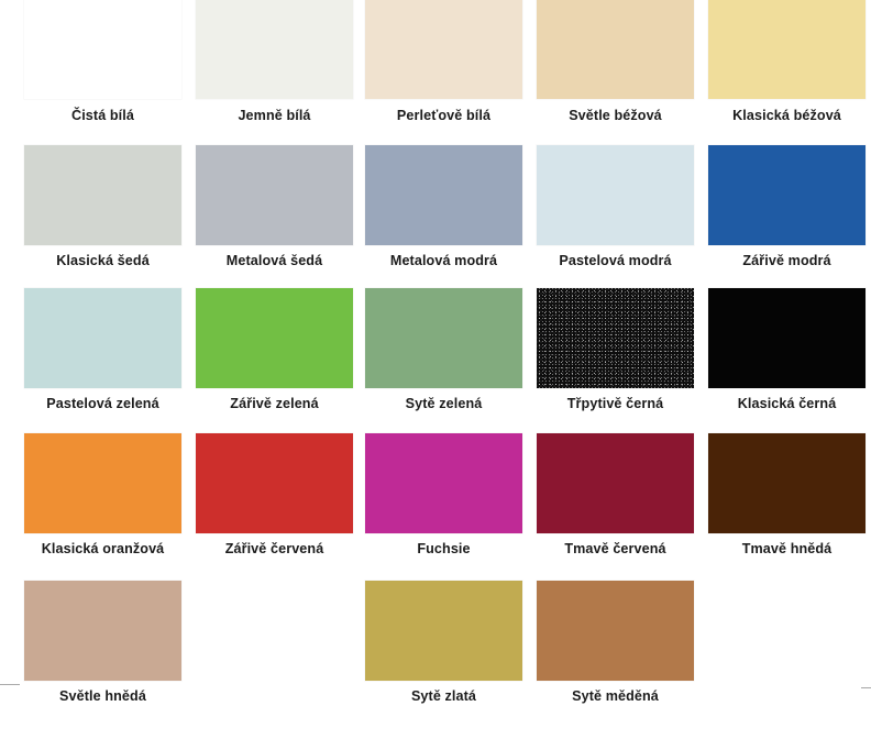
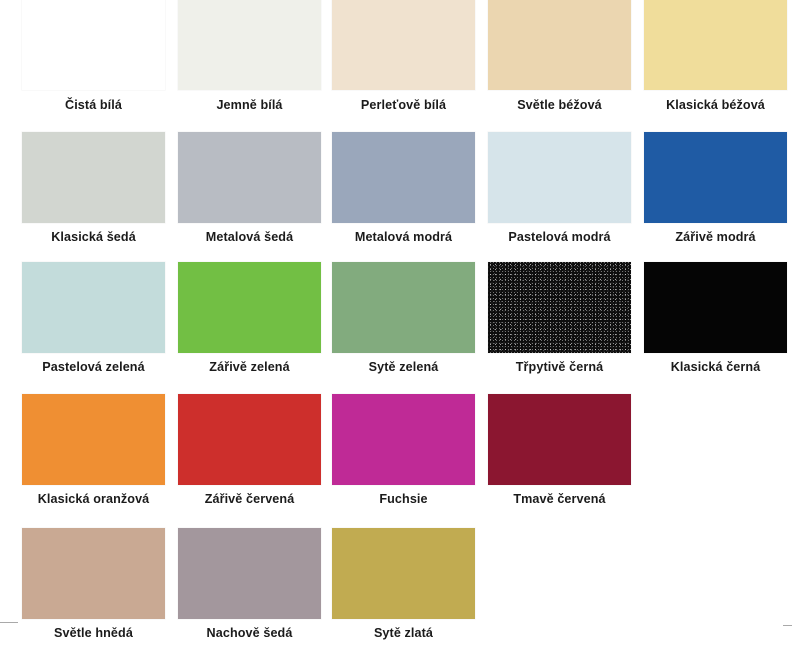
  Čistá bílá
  Jemně bílá
  Perleťově bílá
  Světle béžová
  Klasická béžová
  Klasická šedá
  Metalová šedá
  Metalová modrá
  Pastelová modrá
  Zářivě modrá
  Pastelová zelená
  Zářivě zelená
  Sytě zelená
  Třpytivě černá
  Klasická černá
  Klasická oranžová
  Zářivě červená
  Fuchsie
  Tmavě červená
- Tmavě hnědá
  Světle hnědá
+ Nachově šedá
  Sytě zlatá
- Sytě měděná
